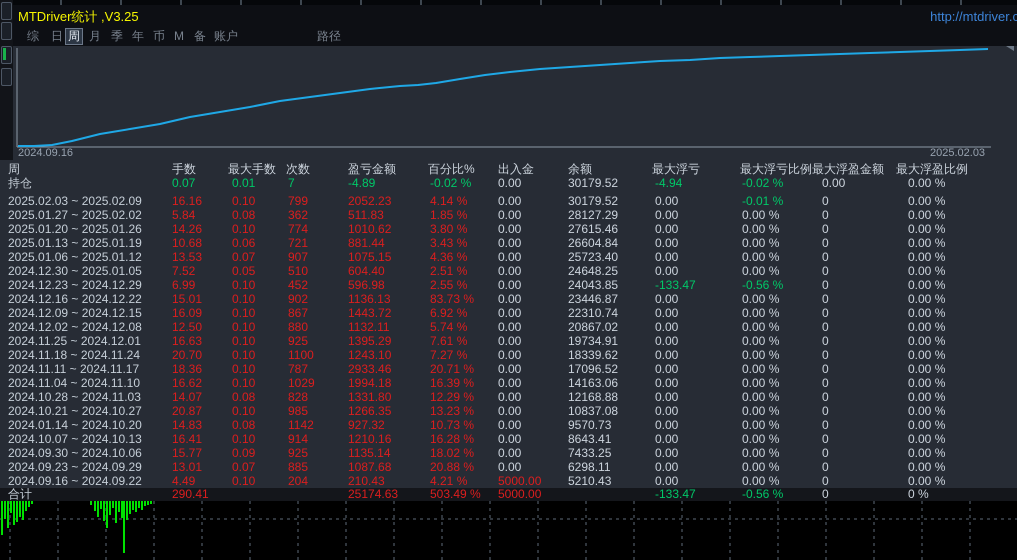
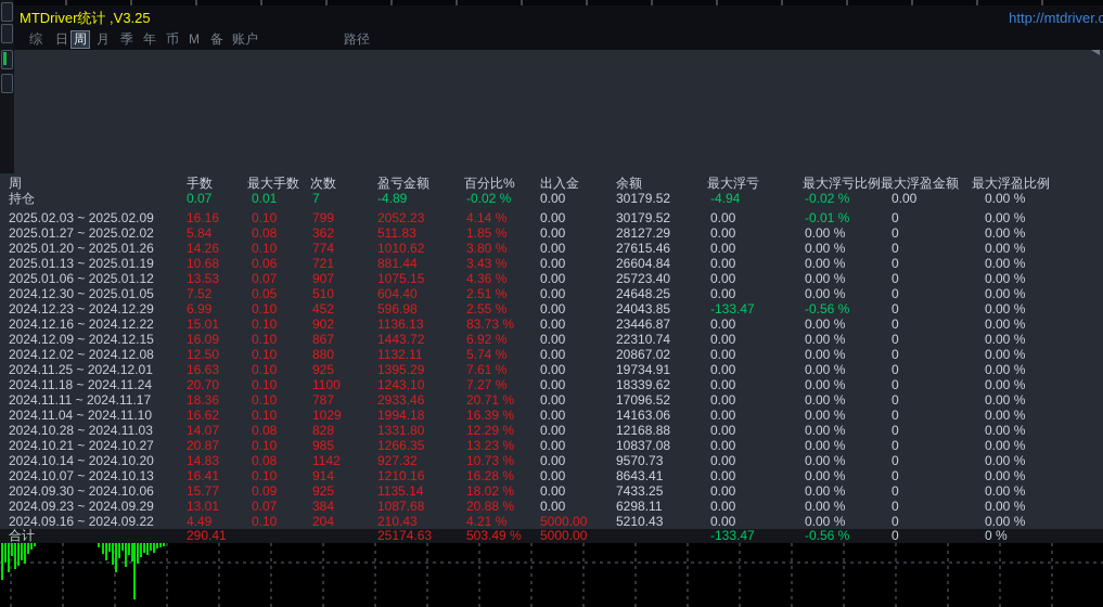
  MTDriver统计 ,V3.25
  http://mtdriver.c
  综
  日
  周
  月
  季
  年
  币
  M
  备
  账户
  路径
- 2024.09.16
- 2025.02.03
  周
  手数
  最大手数
  次数
  盈亏金额
  百分比%
  出入金
  余额
  最大浮亏
  最大浮亏比例
  最大浮盈金额
  最大浮盈比例
  持仓
  0.07
  0.01
  7
  -4.89
  -0.02 %
  0.00
  30179.52
  -4.94
  -0.02 %
  0.00
  0.00 %
  2025.02.03 ~ 2025.02.09
  16.16
  0.10
  799
  2052.23
  4.14 %
  0.00
  30179.52
  0.00
  -0.01 %
  0
  0.00 %
  2025.01.27 ~ 2025.02.02
  5.84
  0.08
  362
  511.83
  1.85 %
  0.00
  28127.29
  0.00
  0.00 %
  0
  0.00 %
  2025.01.20 ~ 2025.01.26
  14.26
  0.10
  774
  1010.62
  3.80 %
  0.00
  27615.46
  0.00
  0.00 %
  0
  0.00 %
  2025.01.13 ~ 2025.01.19
  10.68
  0.06
  721
  881.44
  3.43 %
  0.00
  26604.84
  0.00
  0.00 %
  0
  0.00 %
  2025.01.06 ~ 2025.01.12
  13.53
  0.07
  907
  1075.15
  4.36 %
  0.00
  25723.40
  0.00
  0.00 %
  0
  0.00 %
  2024.12.30 ~ 2025.01.05
  7.52
  0.05
  510
  604.40
  2.51 %
  0.00
  24648.25
  0.00
  0.00 %
  0
  0.00 %
  2024.12.23 ~ 2024.12.29
  6.99
  0.10
  452
  596.98
  2.55 %
  0.00
  24043.85
  -133.47
  -0.56 %
  0
  0.00 %
  2024.12.16 ~ 2024.12.22
  15.01
  0.10
  902
  1136.13
  83.73 %
  0.00
  23446.87
  0.00
  0.00 %
  0
  0.00 %
  2024.12.09 ~ 2024.12.15
  16.09
  0.10
  867
  1443.72
  6.92 %
  0.00
  22310.74
  0.00
  0.00 %
  0
  0.00 %
  2024.12.02 ~ 2024.12.08
  12.50
  0.10
  880
  1132.11
  5.74 %
  0.00
  20867.02
  0.00
  0.00 %
  0
  0.00 %
  2024.11.25 ~ 2024.12.01
  16.63
  0.10
  925
  1395.29
  7.61 %
  0.00
  19734.91
  0.00
  0.00 %
  0
  0.00 %
  2024.11.18 ~ 2024.11.24
  20.70
  0.10
  1100
  1243.10
  7.27 %
  0.00
  18339.62
  0.00
  0.00 %
  0
  0.00 %
  2024.11.11 ~ 2024.11.17
  18.36
  0.10
  787
  2933.46
  20.71 %
  0.00
  17096.52
  0.00
  0.00 %
  0
  0.00 %
  2024.11.04 ~ 2024.11.10
  16.62
  0.10
  1029
  1994.18
  16.39 %
  0.00
  14163.06
  0.00
  0.00 %
  0
  0.00 %
  2024.10.28 ~ 2024.11.03
  14.07
  0.08
  828
  1331.80
  12.29 %
  0.00
  12168.88
  0.00
  0.00 %
  0
  0.00 %
  2024.10.21 ~ 2024.10.27
  20.87
  0.10
  985
  1266.35
  13.23 %
  0.00
  10837.08
  0.00
  0.00 %
  0
  0.00 %
- 2024.01.14 ~ 2024.10.20
+ 2024.10.14 ~ 2024.10.20
  14.83
  0.08
  1142
  927.32
  10.73 %
  0.00
  9570.73
  0.00
  0.00 %
  0
  0.00 %
  2024.10.07 ~ 2024.10.13
  16.41
  0.10
  914
  1210.16
  16.28 %
  0.00
  8643.41
  0.00
  0.00 %
  0
  0.00 %
  2024.09.30 ~ 2024.10.06
  15.77
  0.09
  925
  1135.14
  18.02 %
  0.00
  7433.25
  0.00
  0.00 %
  0
  0.00 %
  2024.09.23 ~ 2024.09.29
  13.01
  0.07
- 885
+ 384
  1087.68
  20.88 %
  0.00
  6298.11
  0.00
  0.00 %
  0
  0.00 %
  2024.09.16 ~ 2024.09.22
  4.49
  0.10
  204
  210.43
  4.21 %
  5000.00
  5210.43
  0.00
  0.00 %
  0
  0.00 %
  合计
  290.41
  25174.63
  503.49 %
  5000.00
  -133.47
  -0.56 %
  0
  0 %
